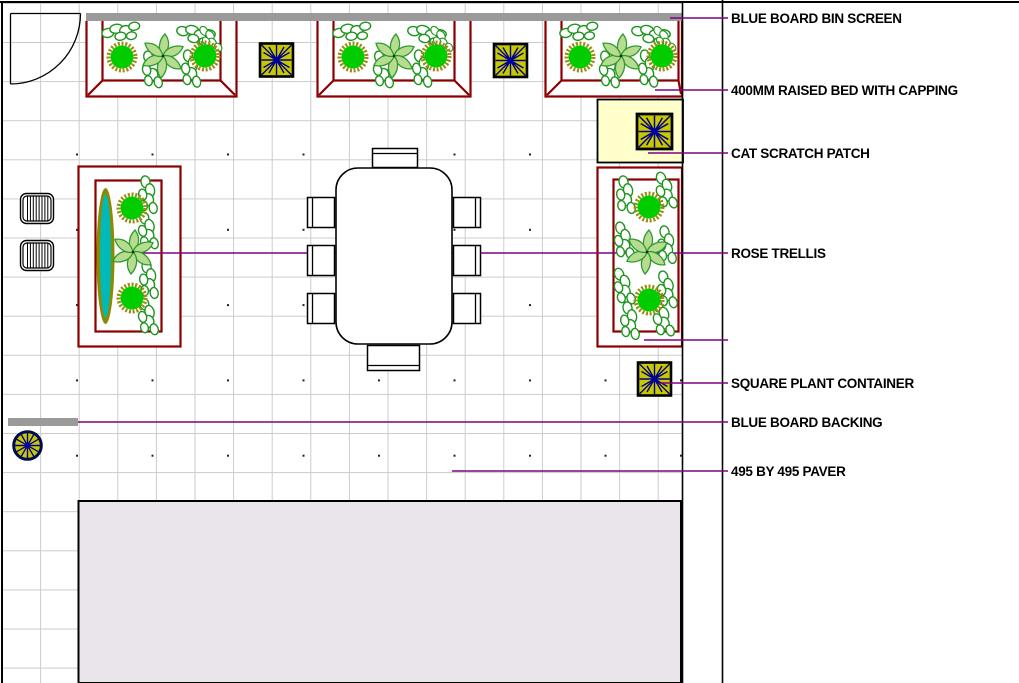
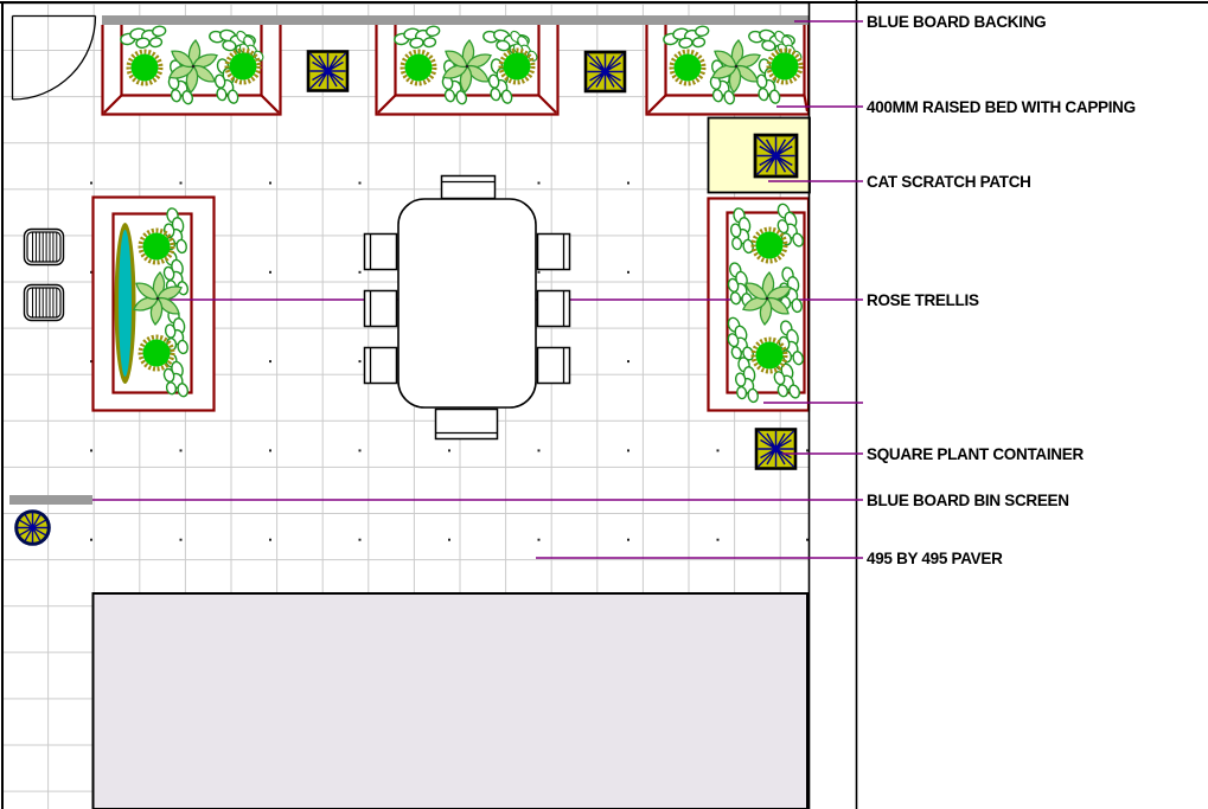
- BLUE BOARD BIN SCREEN
+ BLUE BOARD BACKING
  400MM RAISED BED WITH CAPPING
  CAT SCRATCH PATCH
  ROSE TRELLIS
  SQUARE PLANT CONTAINER
- BLUE BOARD BACKING
+ BLUE BOARD BIN SCREEN
  495 BY 495 PAVER
